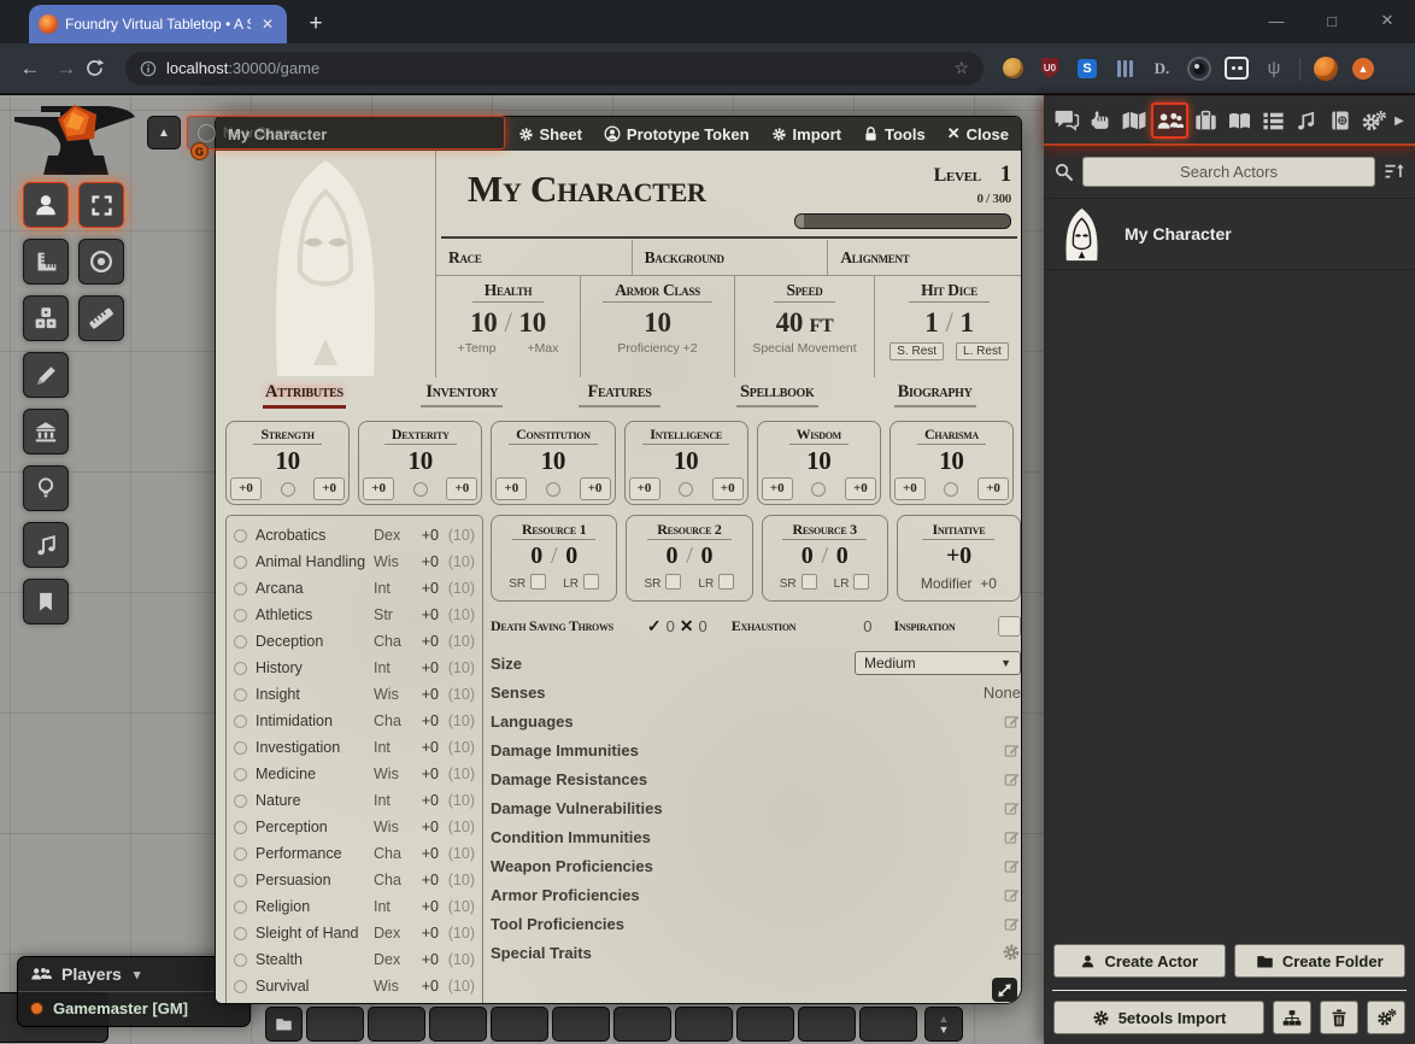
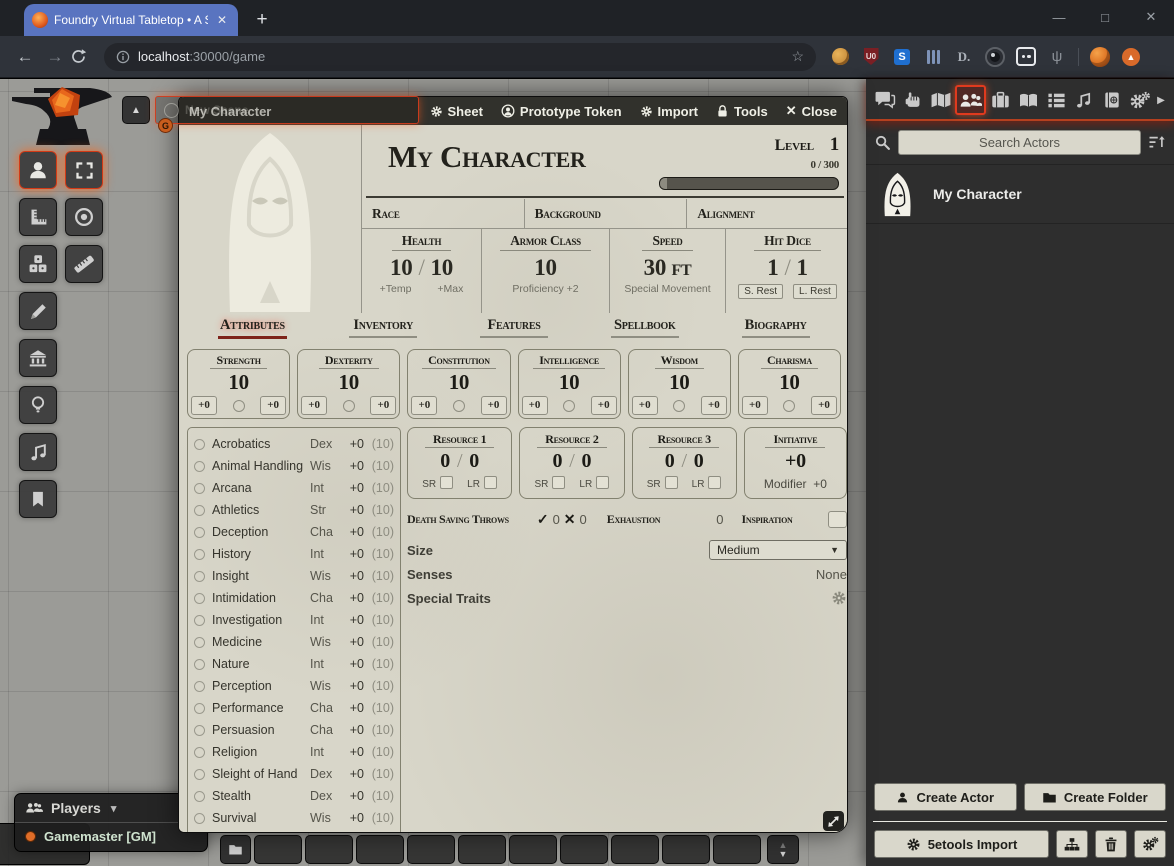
  Foundry Virtual Tabletop • A
  ✕
  +
  —
  □
  ✕
  ←
  →
  localhost:30000/game
  ☆
  U0
  S
  D.
  ψ
  ▲
  Players
  ▾
  Gamemaster [GM]
  ▲
  ▼
  ▶
  Search Actors
  My Character
  Create Actor
  Create Folder
  5etools Import
  My Character
  Sheet
  Prototype Token
  Import
  Tools
  ✕
  Close
  My Character
  Level
  1
  0 / 300
  Race
  Background
  Alignment
  Health
  10 / 10
  +Temp
  +Max
  Armor Class
  10
  Proficiency +2
  Speed
- 40 ft
+ 30 ft
  Special Movement
  Hit Dice
  1 / 1
  S. Rest
  L. Rest
  Attributes
  Inventory
  Features
  Spellbook
  Biography
  Strength
  10
  +0
  +0
  Dexterity
  10
  +0
  +0
  Constitution
  10
  +0
  +0
  Intelligence
  10
  +0
  +0
  Wisdom
  10
  +0
  +0
  Charisma
  10
  +0
  +0
  Acrobatics
  Dex
  +0
  (10)
  Animal Handling
  Wis
  +0
  (10)
  Arcana
  Int
  +0
  (10)
  Athletics
  Str
  +0
  (10)
  Deception
  Cha
  +0
  (10)
  History
  Int
  +0
  (10)
  Insight
  Wis
  +0
  (10)
  Intimidation
  Cha
  +0
  (10)
  Investigation
  Int
  +0
  (10)
  Medicine
  Wis
  +0
  (10)
  Nature
  Int
  +0
  (10)
  Perception
  Wis
  +0
  (10)
  Performance
  Cha
  +0
  (10)
  Persuasion
  Cha
  +0
  (10)
  Religion
  Int
  +0
  (10)
  Sleight of Hand
  Dex
  +0
  (10)
  Stealth
  Dex
  +0
  (10)
  Survival
  Wis
  +0
  (10)
  Resource 1
  0 / 0
  SR
  LR
  Resource 2
  0 / 0
  SR
  LR
  Resource 3
  0 / 0
  SR
  LR
  Initiative
  +0
  Modifier +0
  Death Saving Throws
  ✓
  0
  ✕
  0
  Exhaustion
  0
  Inspiration
  Size
  Medium
  ▼
  Senses
  None
- Languages
- Damage Immunities
- Damage Resistances
- Damage Vulnerabilities
- Condition Immunities
- Weapon Proficiencies
- Armor Proficiencies
- Tool Proficiencies
  Special Traits
  ▲
  New Scene
  G
